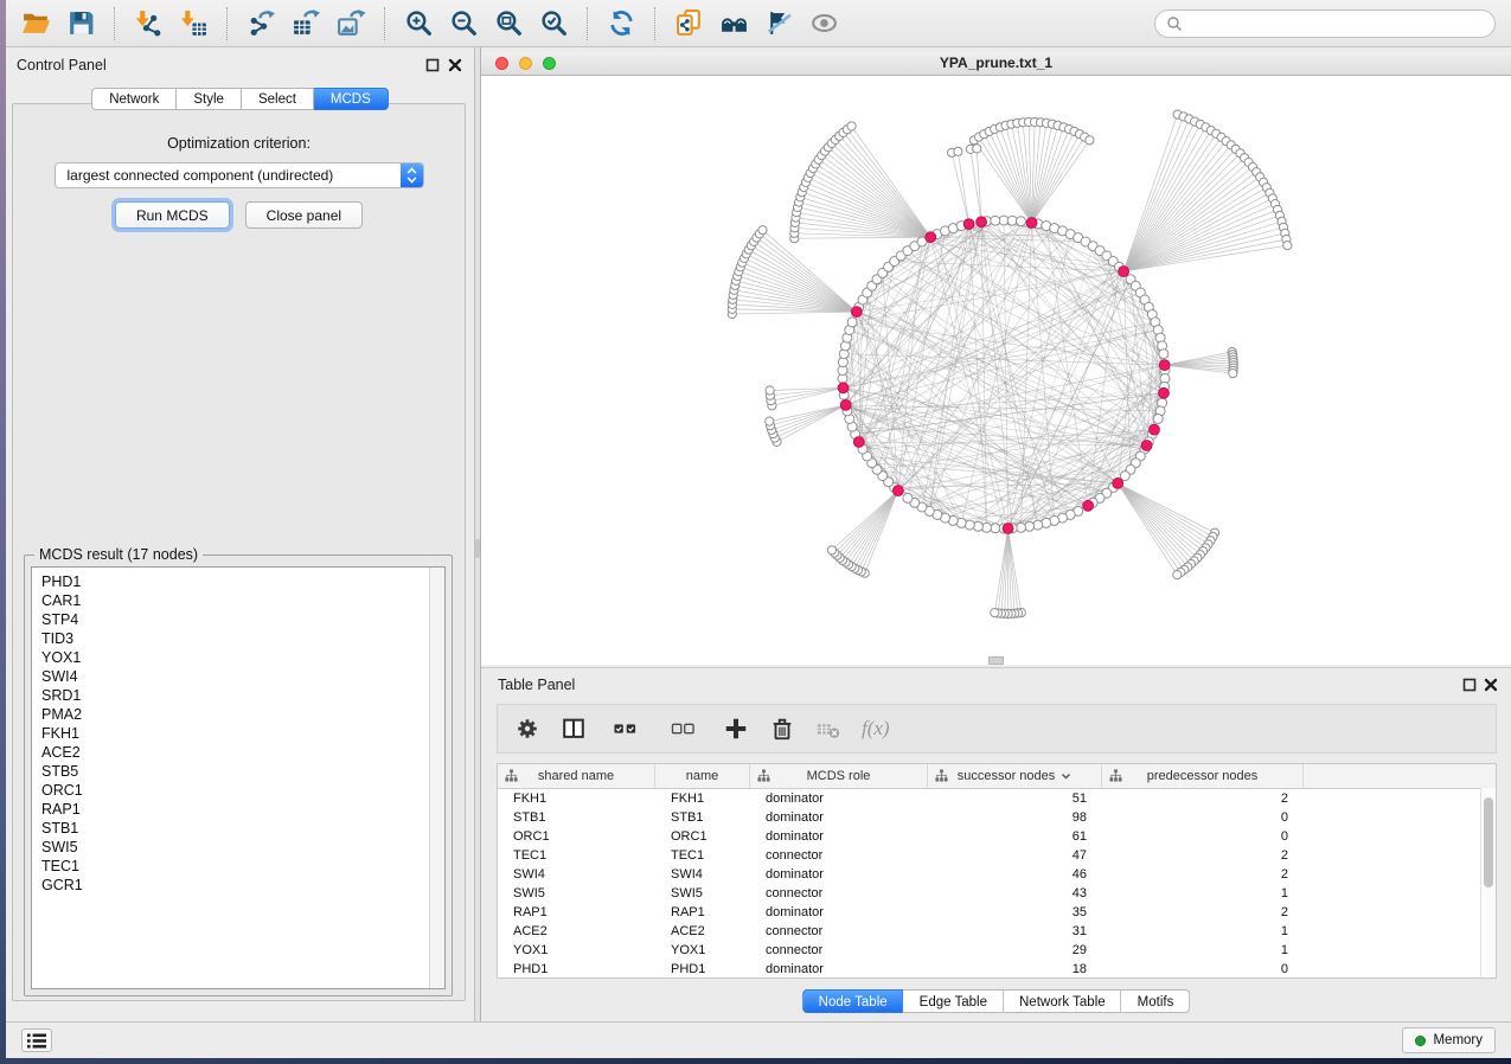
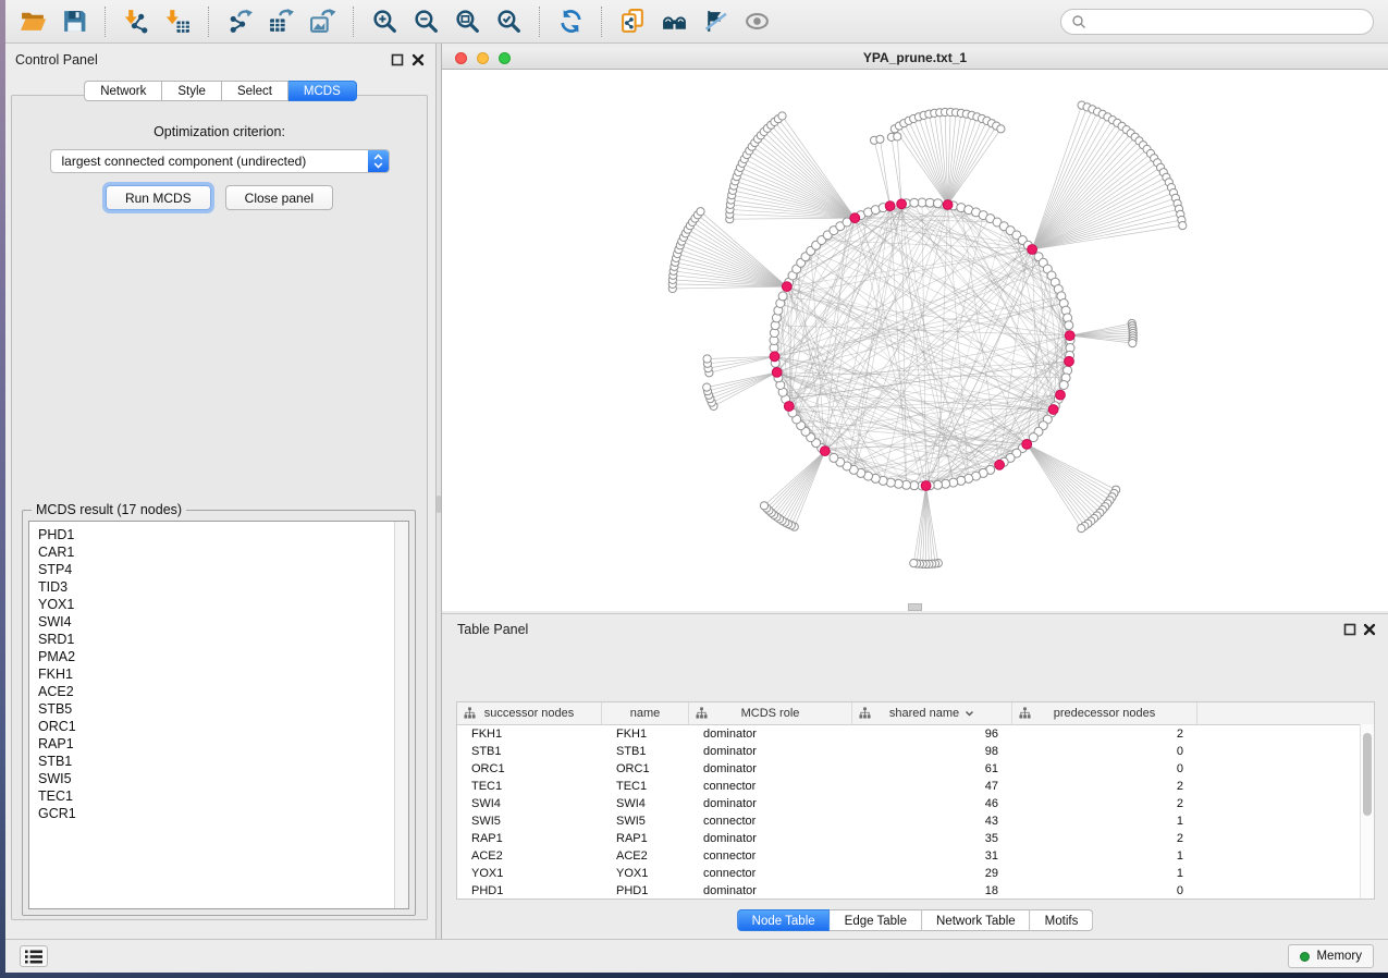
  Control Panel
  Network
  Style
  Select
  MCDS
  Optimization criterion:
  largest connected component (undirected)
  Run MCDS
  Close panel
  MCDS result (17 nodes)
  PHD1
  CAR1
  STP4
  TID3
  YOX1
  SWI4
  SRD1
  PMA2
  FKH1
  ACE2
  STB5
  ORC1
  RAP1
  STB1
  SWI5
  TEC1
  GCR1
  YPA_prune.txt_1
  Table Panel
- f(x)
- shared name
+ successor nodes
  name
  MCDS role
- successor nodes
+ shared name
  predecessor nodes
  FKH1
  FKH1
  dominator
- 51
+ 96
  2
  STB1
  STB1
  dominator
  98
  0
  ORC1
  ORC1
  dominator
  61
  0
  TEC1
  TEC1
  connector
  47
  2
  SWI4
  SWI4
  dominator
  46
  2
  SWI5
  SWI5
  connector
  43
  1
  RAP1
  RAP1
  dominator
  35
  2
  ACE2
  ACE2
  connector
  31
  1
  YOX1
  YOX1
  connector
  29
  1
  PHD1
  PHD1
  dominator
  18
  0
  Node Table
  Edge Table
  Network Table
  Motifs
  Memory
